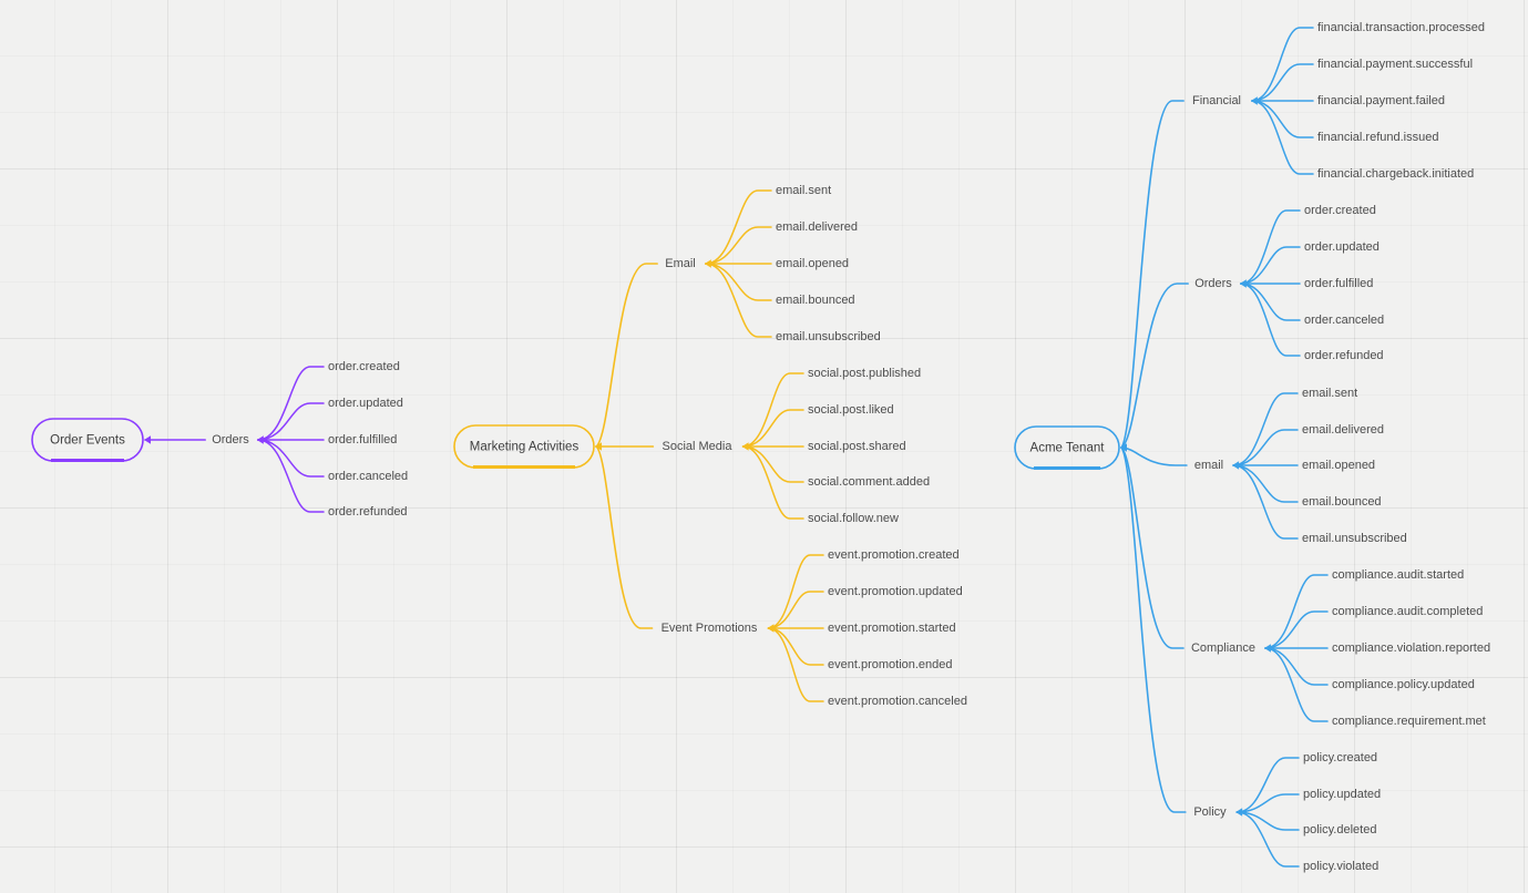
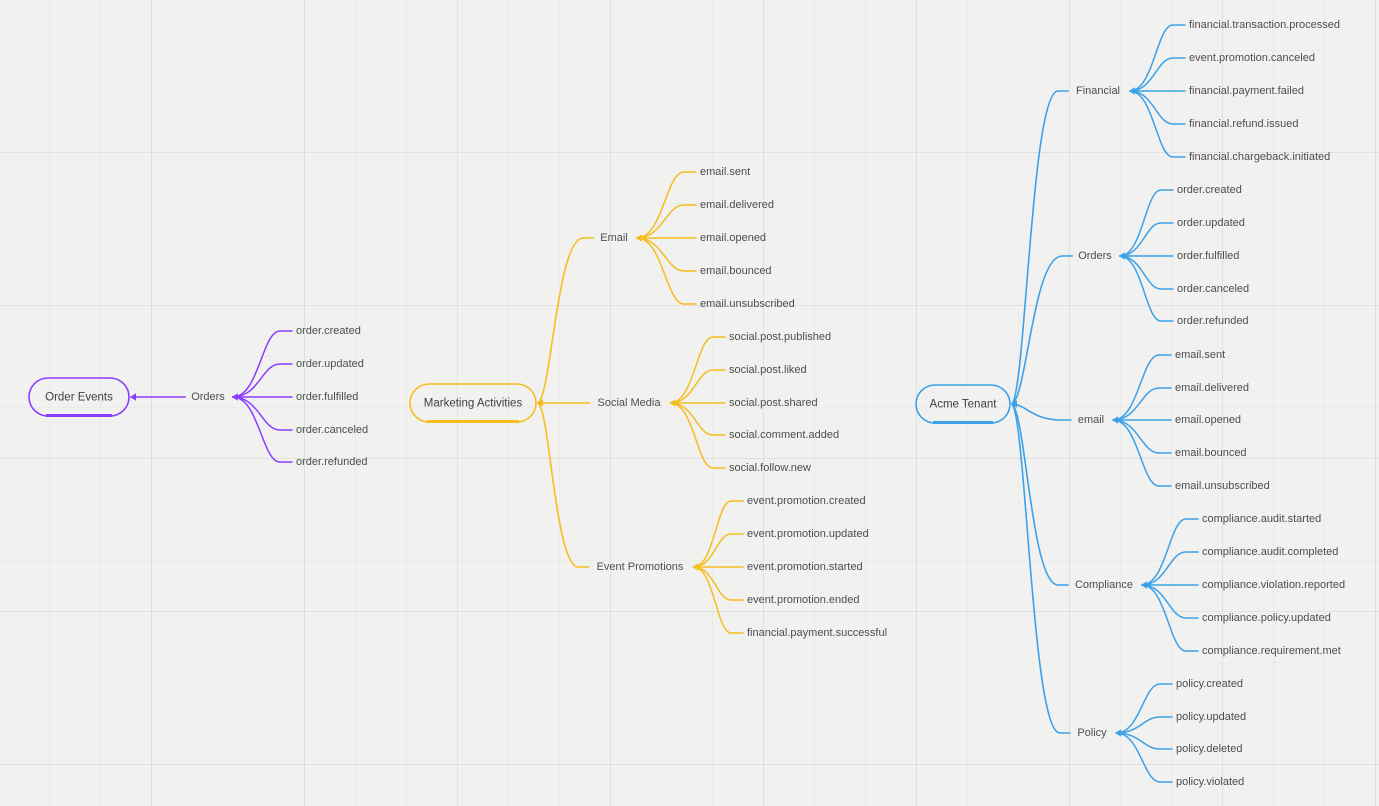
  Order Events
  Orders
  order.created
  order.updated
  order.fulfilled
  order.canceled
  order.refunded
  Marketing Activities
  Email
  email.sent
  email.delivered
  email.opened
  email.bounced
  email.unsubscribed
  Social Media
  social.post.published
  social.post.liked
  social.post.shared
  social.comment.added
  social.follow.new
  Event Promotions
  event.promotion.created
  event.promotion.updated
  event.promotion.started
  event.promotion.ended
- event.promotion.canceled
+ financial.payment.successful
  Acme Tenant
  Financial
  financial.transaction.processed
- financial.payment.successful
+ event.promotion.canceled
  financial.payment.failed
  financial.refund.issued
  financial.chargeback.initiated
  Orders
  order.created
  order.updated
  order.fulfilled
  order.canceled
  order.refunded
  email
  email.sent
  email.delivered
  email.opened
  email.bounced
  email.unsubscribed
  Compliance
  compliance.audit.started
  compliance.audit.completed
  compliance.violation.reported
  compliance.policy.updated
  compliance.requirement.met
  Policy
  policy.created
  policy.updated
  policy.deleted
  policy.violated
